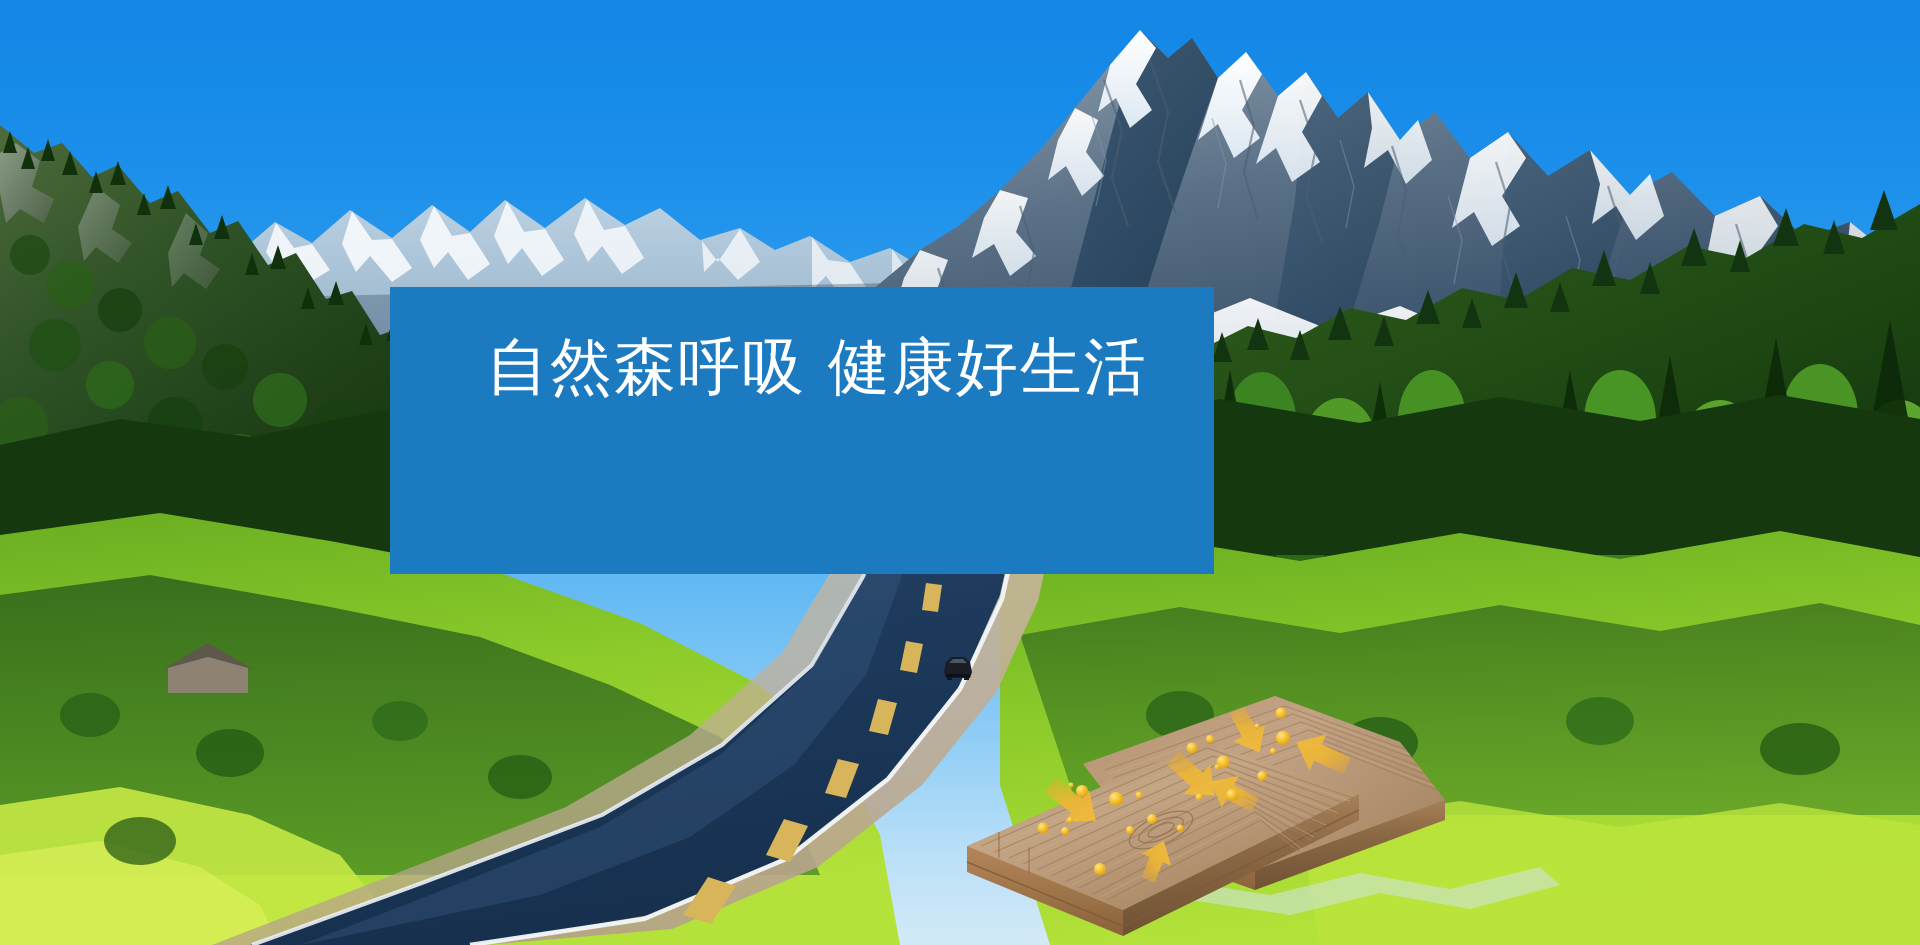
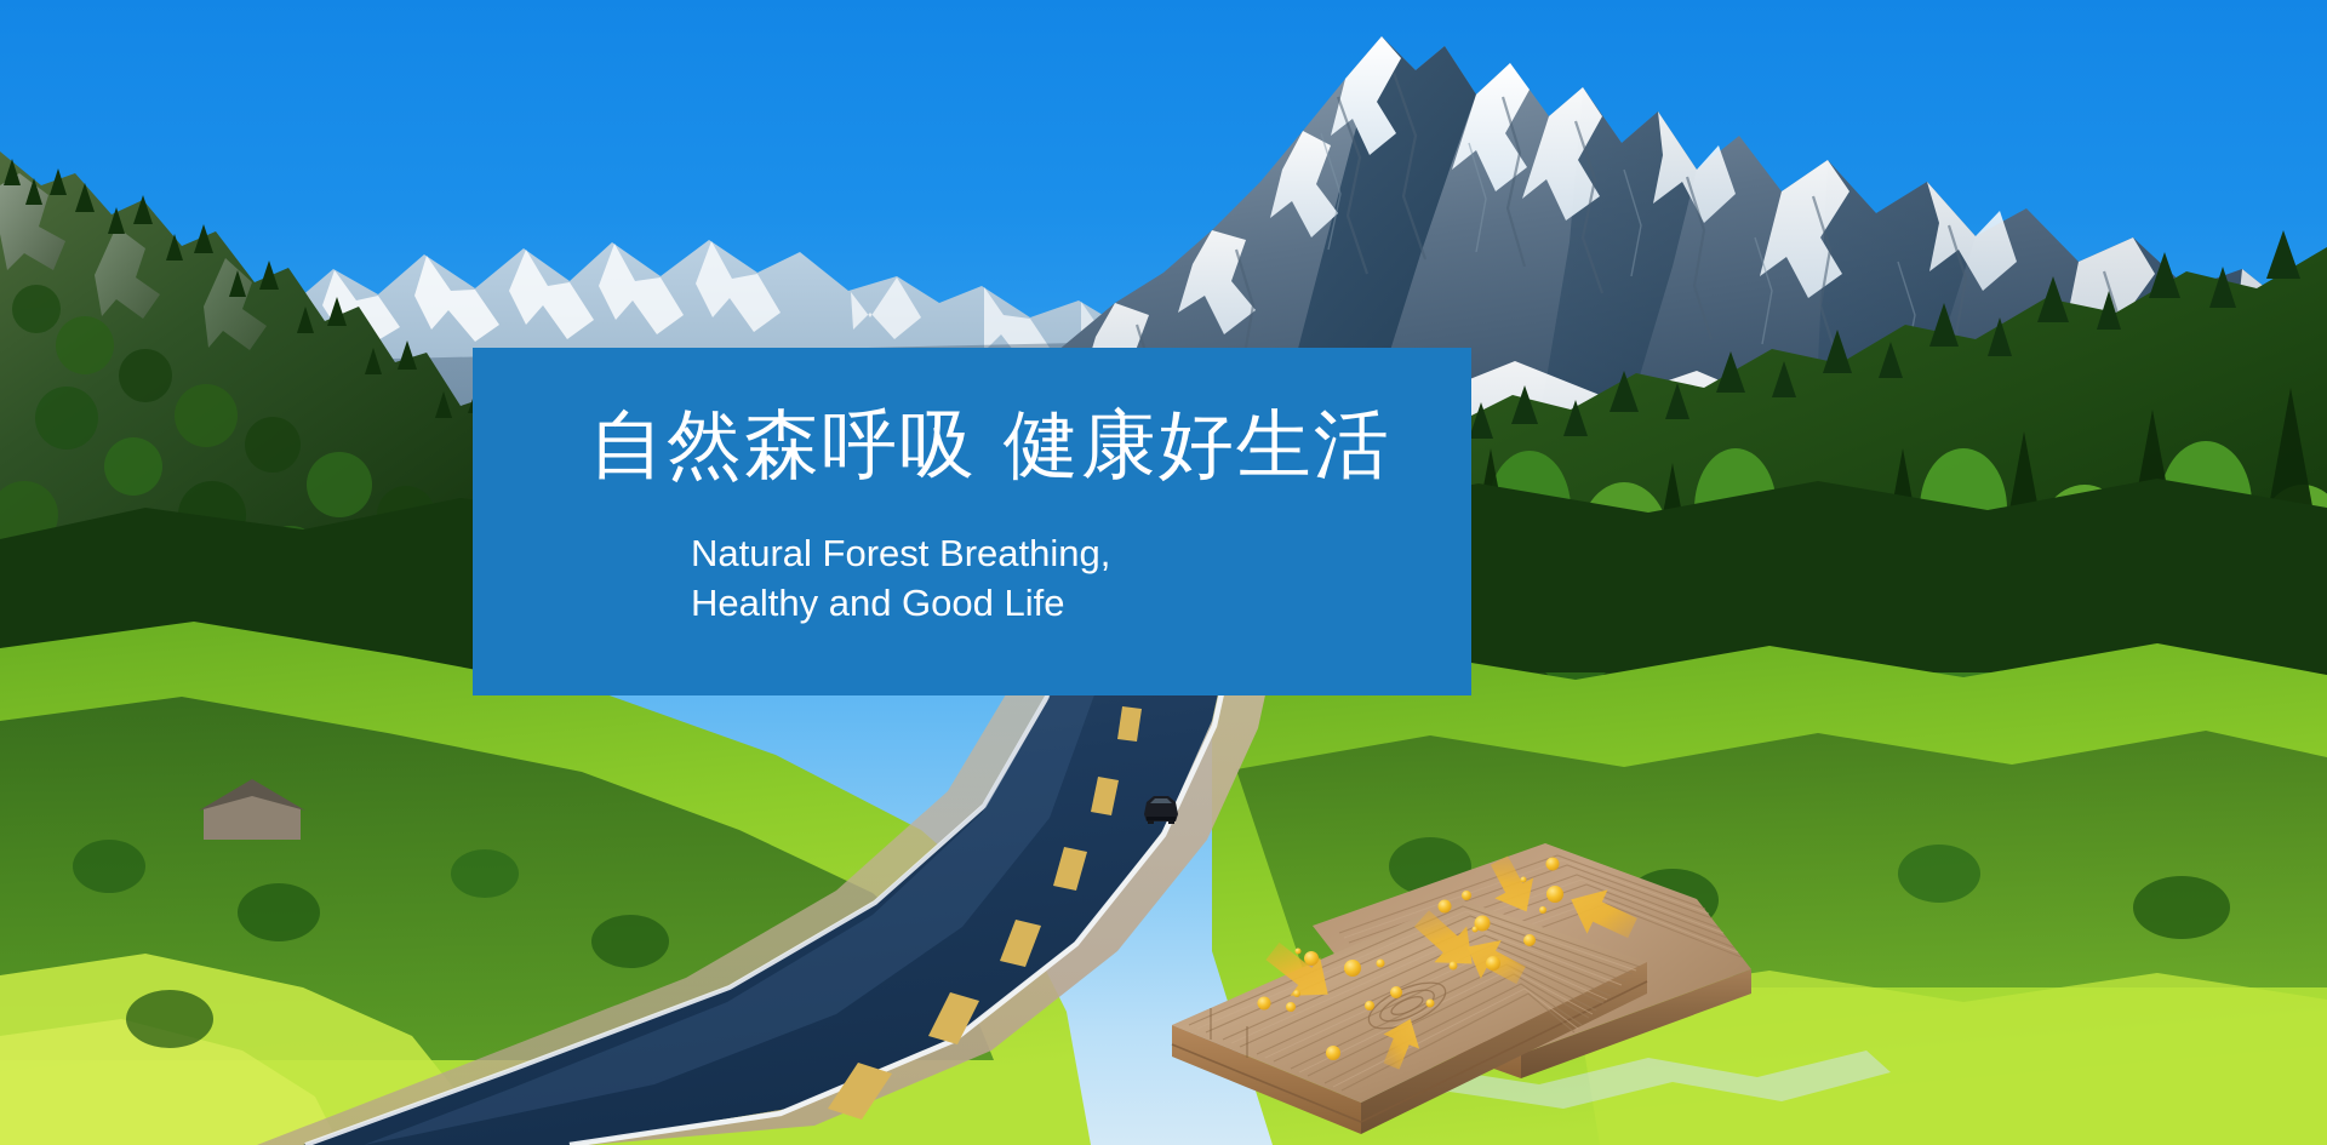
  自然森呼吸 健康好生活
+ Natural Forest Breathing,
+ Healthy and Good Life
